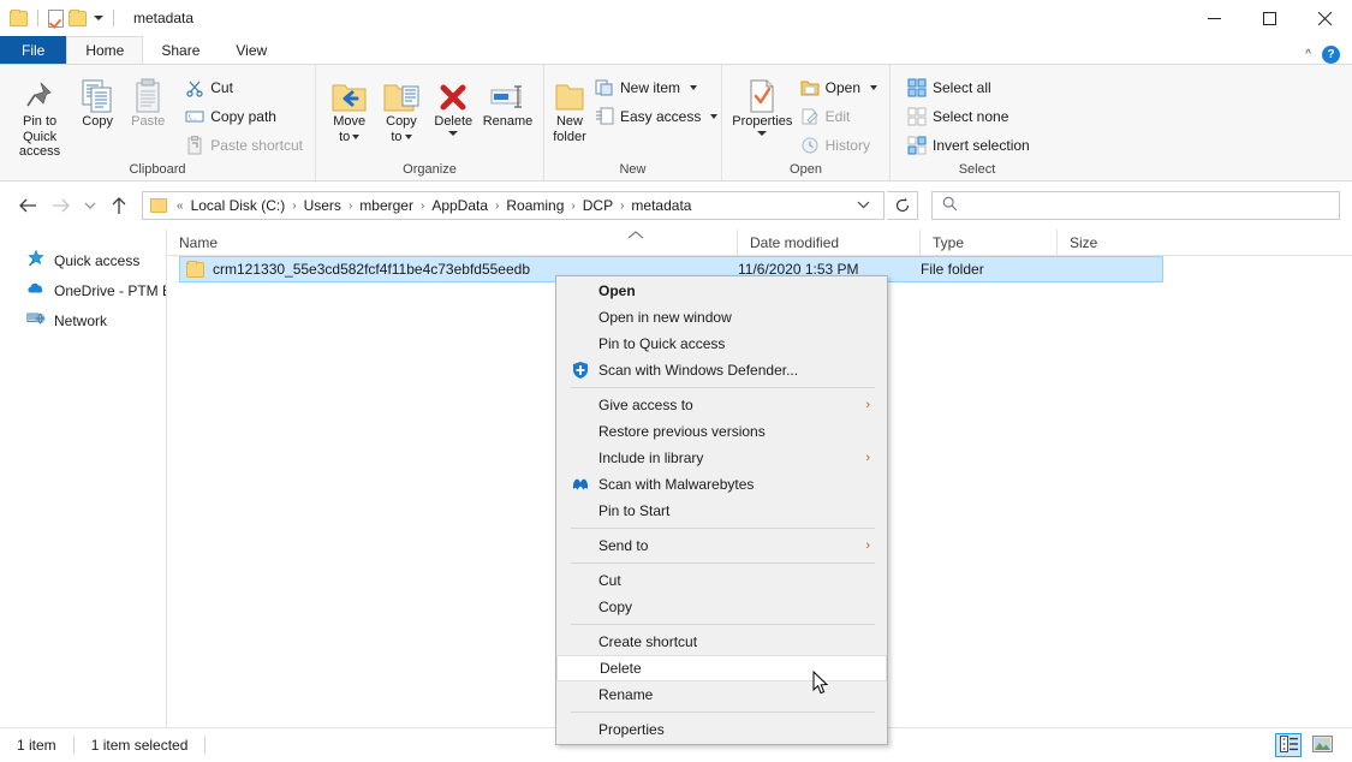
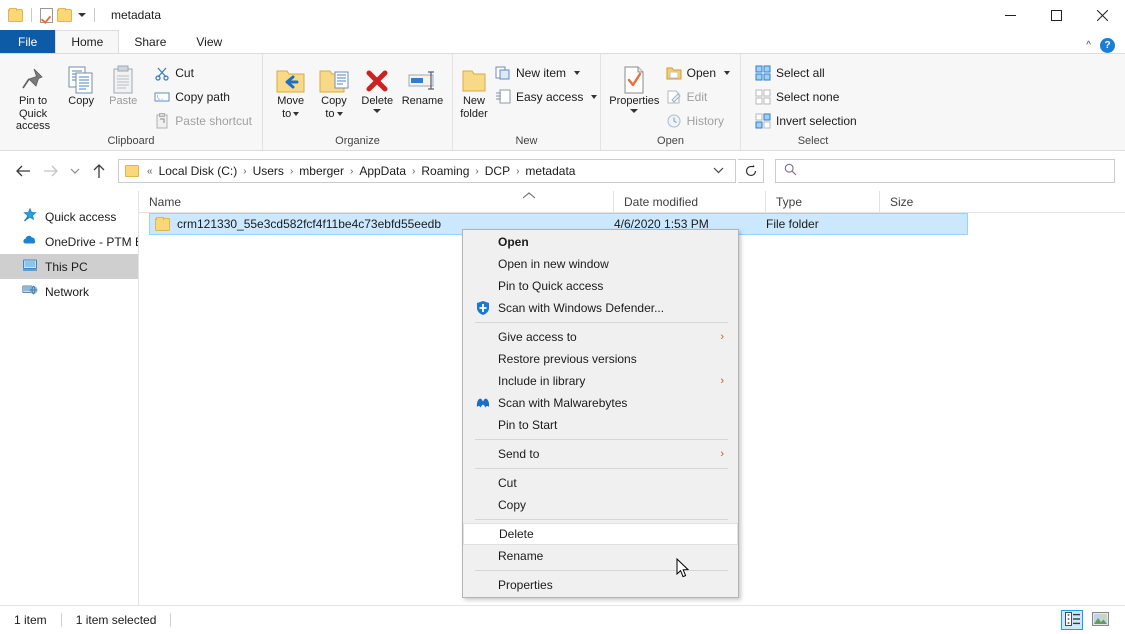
  metadata
  File
  Home
  Share
  View
  ^
  ?
  Pin to Quick
  access
  Copy
  Paste
  Cut
  Copy path
  Paste shortcut
  Clipboard
  Move
  to
  Copy
  to
  Delete
  Rename
  Organize
  New
  folder
  New item
  Easy access
  New
  Properties
  Open
  Edit
  History
  Open
  Select all
  Select none
  Invert selection
  Select
  «
  Local Disk (C:)
  ›
  Users
  ›
  mberger
  ›
  AppData
  ›
  Roaming
  ›
  DCP
  ›
  metadata
  Quick access
  OneDrive - PTM
+ This PC
  Network
  Name
  Date modified
  Type
  Size
  crm121330_55e3cd582fcf4f11be4c73ebfd55eedb
- 11/6/2020 1:53 PM
+ 4/6/2020 1:53 PM
  File folder
  Open
  Open in new window
  Pin to Quick access
  Scan with Windows Defender...
  Give access to
  ›
  Restore previous versions
  Include in library
  ›
  Scan with Malwarebytes
  Pin to Start
  Send to
  ›
  Cut
  Copy
- Create shortcut
  Delete
  Rename
  Properties
  1 item
  1 item selected
